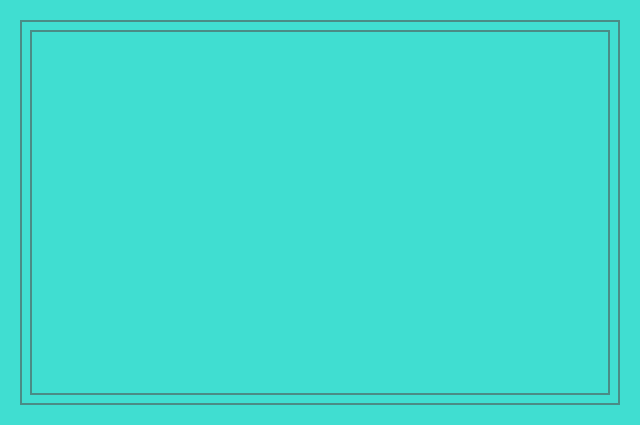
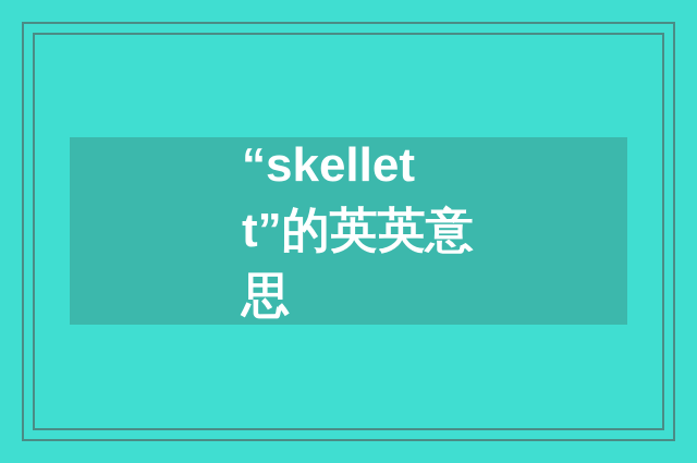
+ “skellett”的英英意思
